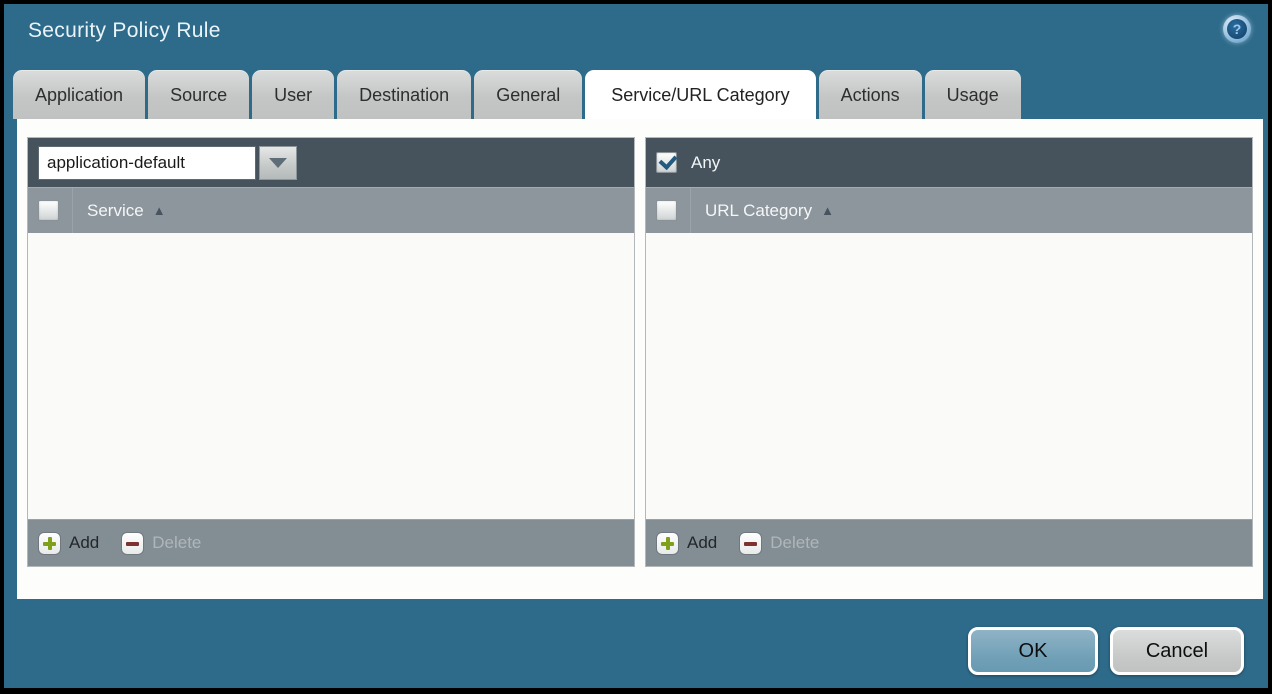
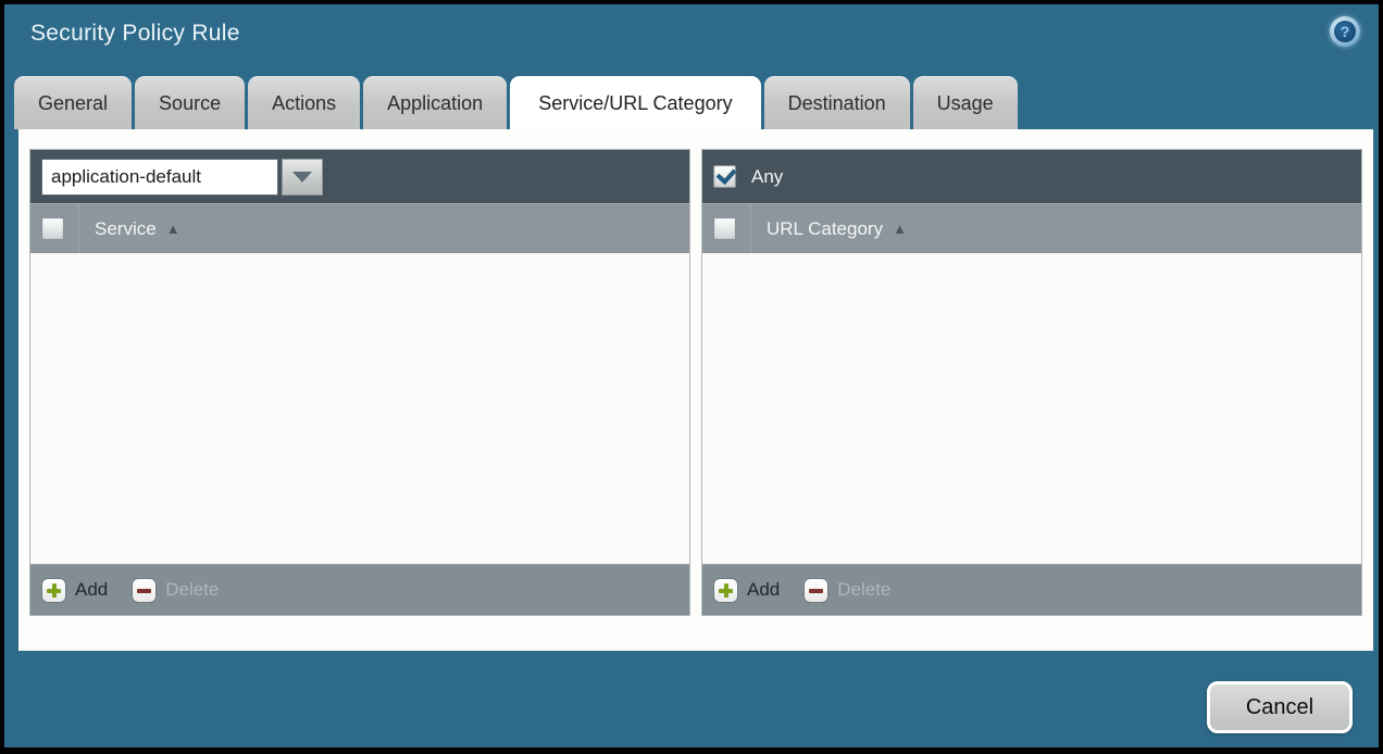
  Security Policy Rule
  ?
- Application
+ General
  Source
- User
- Destination
+ Actions
- General
+ Application
  Service/URL Category
- Actions
+ Destination
  Usage
  application-default
  Service
  ▲
  Add
  Delete
  Any
  URL Category
  ▲
  Add
  Delete
- OK
  Cancel
